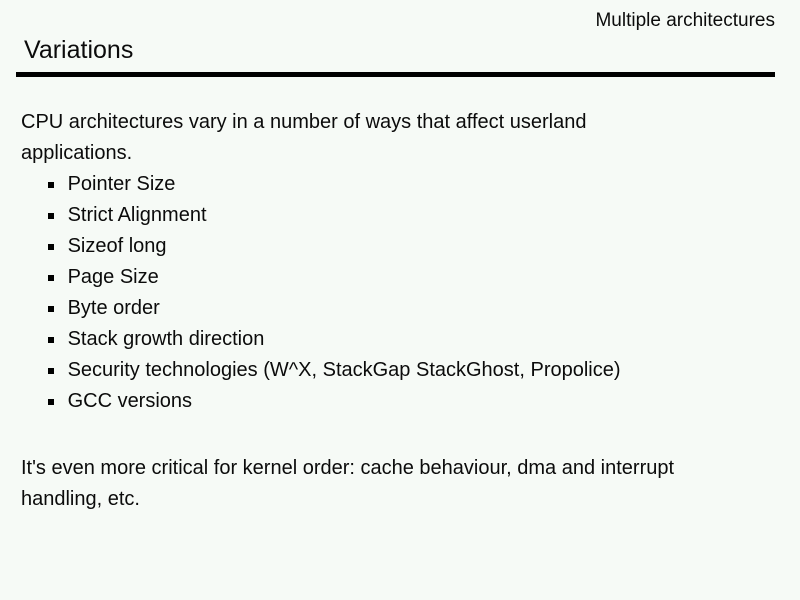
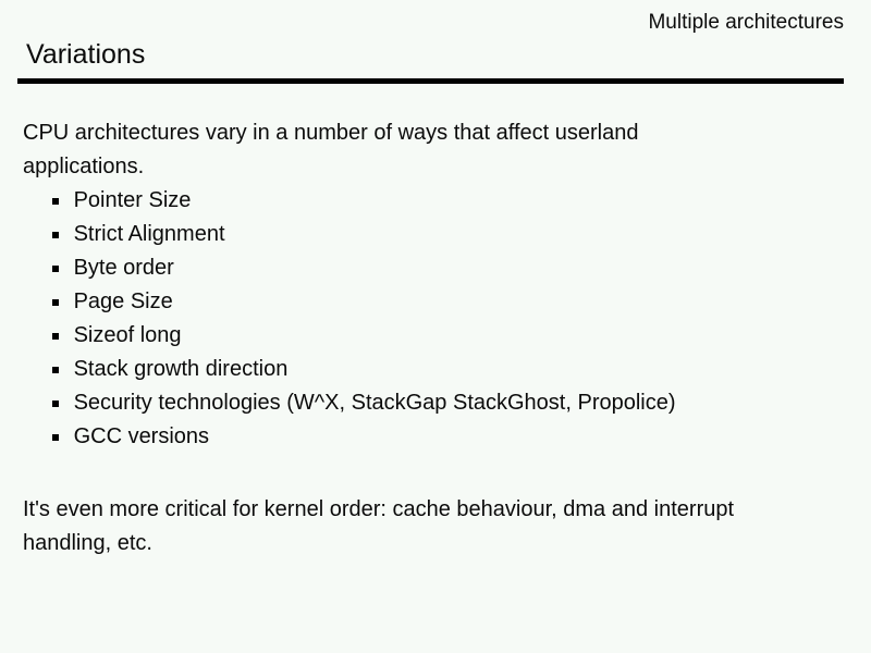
  Multiple architectures
  Variations
  CPU architectures vary in a number of ways that affect userland applications.
  Pointer Size
  Strict Alignment
- Sizeof long
+ Byte order
  Page Size
- Byte order
+ Sizeof long
  Stack growth direction
  Security technologies (W^X, StackGap StackGhost, Propolice)
  GCC versions
  It's even more critical for kernel order: cache behaviour, dma and interrupt handling, etc.
